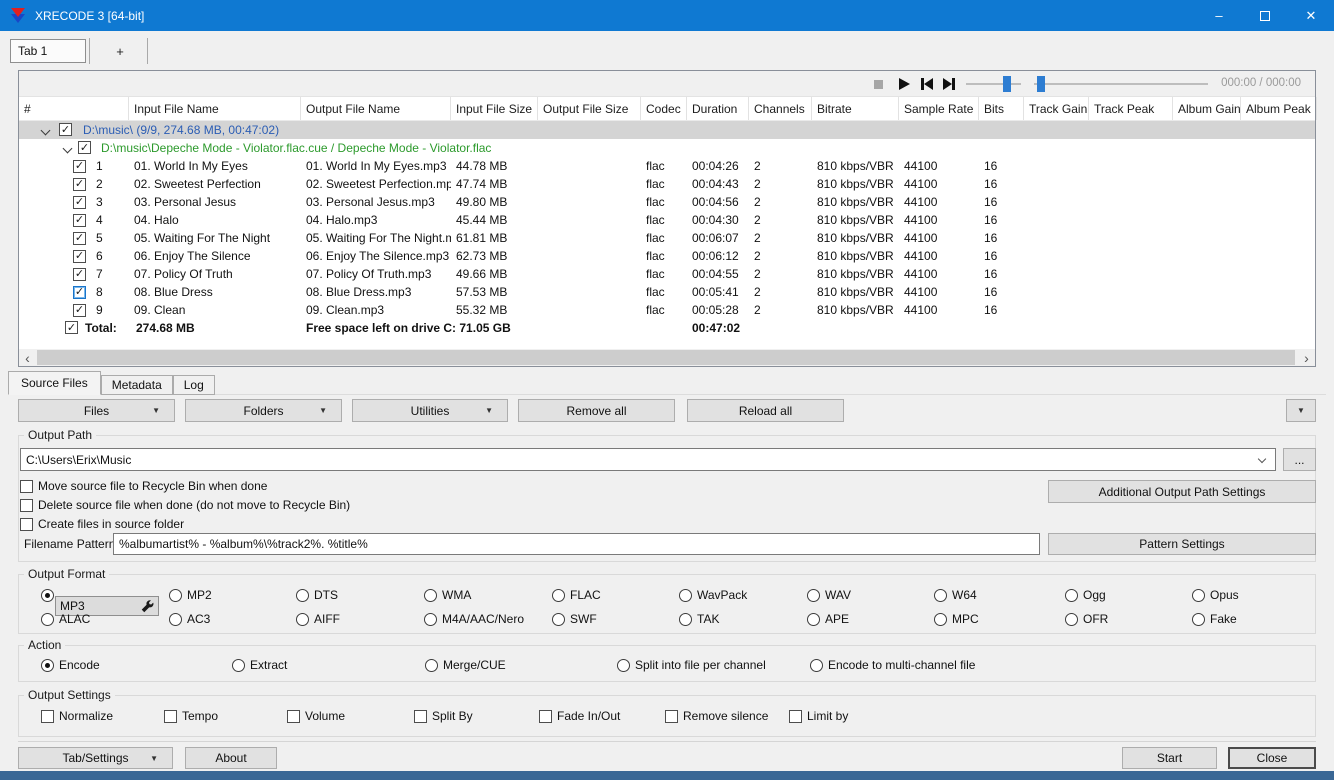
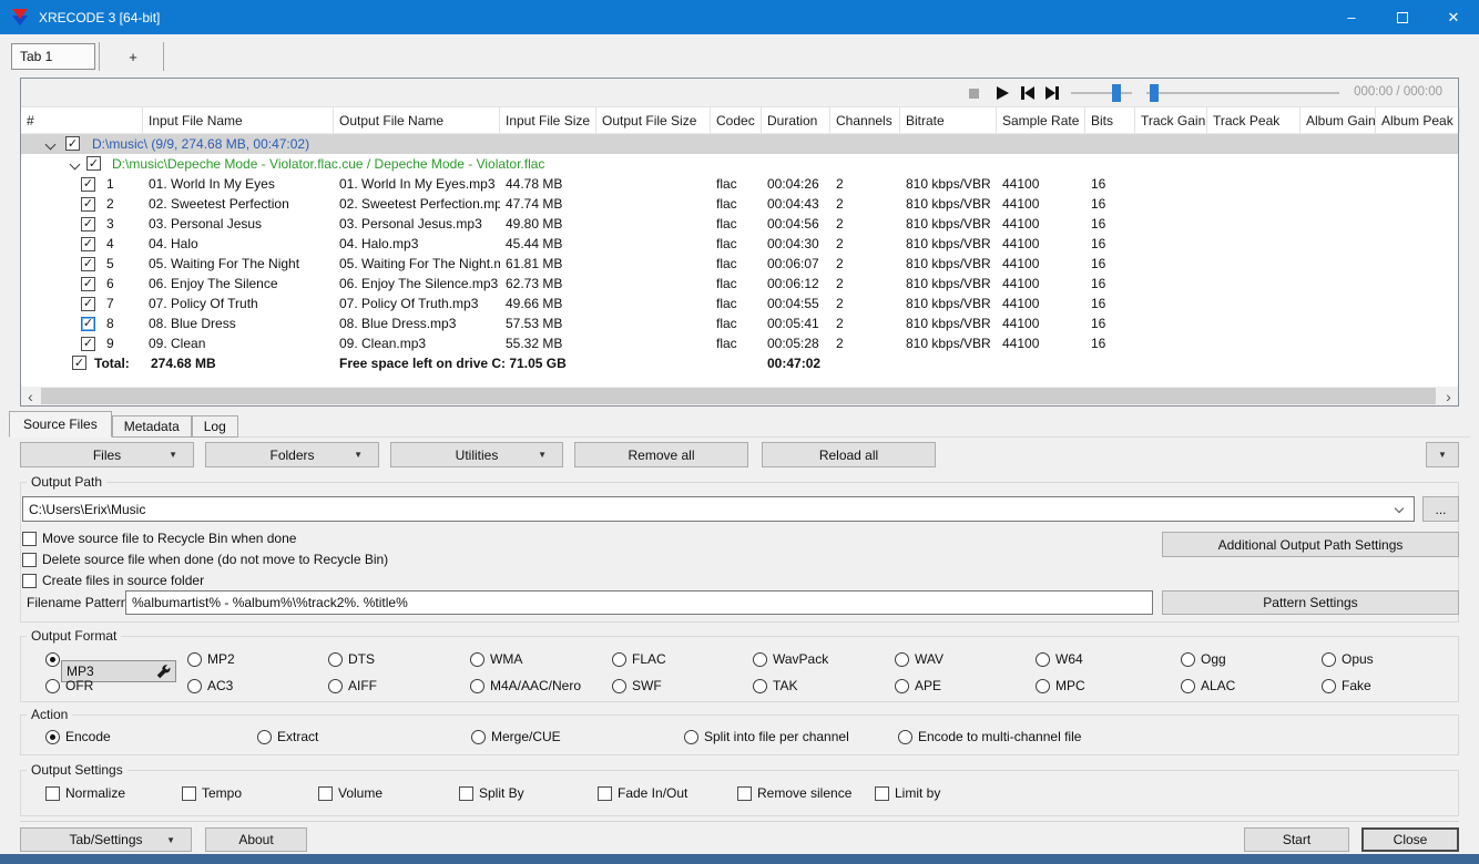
  XRECODE 3 [64-bit]
  –
  ✕
  Tab 1
  +
  000:00 / 000:00
  #
  Input File Name
  Output File Name
  Input File Size
  Output File Size
  Codec
  Duration
  Channels
  Bitrate
  Sample Rate
  Bits
  Track Gain
  Track Peak
  Album Gain
  Album Peak
  ✓
  D:\music\ (9/9, 274.68 MB, 00:47:02)
  ✓
  D:\music\Depeche Mode - Violator.flac.cue / Depeche Mode - Violator.flac
  ✓
  1
  01. World In My Eyes
  01. World In My Eyes.mp3
  44.78 MB
  flac
  00:04:26
  2
  810 kbps/VBR
  44100
  16
  ✓
  2
  02. Sweetest Perfection
  02. Sweetest Perfection.mp
  47.74 MB
  flac
  00:04:43
  2
  810 kbps/VBR
  44100
  16
  ✓
  3
  03. Personal Jesus
  03. Personal Jesus.mp3
  49.80 MB
  flac
  00:04:56
  2
  810 kbps/VBR
  44100
  16
  ✓
  4
  04. Halo
  04. Halo.mp3
  45.44 MB
  flac
  00:04:30
  2
  810 kbps/VBR
  44100
  16
  ✓
  5
  05. Waiting For The Night
  05. Waiting For The Night.m
  61.81 MB
  flac
  00:06:07
  2
  810 kbps/VBR
  44100
  16
  ✓
  6
  06. Enjoy The Silence
  06. Enjoy The Silence.mp3
  62.73 MB
  flac
  00:06:12
  2
  810 kbps/VBR
  44100
  16
  ✓
  7
  07. Policy Of Truth
  07. Policy Of Truth.mp3
  49.66 MB
  flac
  00:04:55
  2
  810 kbps/VBR
  44100
  16
  ✓
  8
  08. Blue Dress
  08. Blue Dress.mp3
  57.53 MB
  flac
  00:05:41
  2
  810 kbps/VBR
  44100
  16
  ✓
  9
  09. Clean
  09. Clean.mp3
  55.32 MB
  flac
  00:05:28
  2
  810 kbps/VBR
  44100
  16
  ✓
  Total:
  274.68 MB
  Free space left on drive C: 71.05 GB
  00:47:02
  ‹
  ›
  Source Files
  Metadata
  Log
  Files
  ▼
  Folders
  ▼
  Utilities
  ▼
  Remove all
  Reload all
  ▼
  Output Path
  C:\Users\Erix\Music
  ...
  Move source file to Recycle Bin when done
  Delete source file when done (do not move to Recycle Bin)
  Create files in source folder
  Additional Output Path Settings
  Filename Patter
  %albumartist% - %album%\%track2%. %title%
  Pattern Settings
  Output Format
  MP3
  MP2
  DTS
  WMA
  FLAC
  WavPack
  WAV
  W64
  Ogg
  Opus
- ALAC
+ OFR
  AC3
  AIFF
  M4A/AAC/Nero
  SWF
  TAK
  APE
  MPC
- OFR
+ ALAC
  Fake
  Action
  Encode
  Extract
  Merge/CUE
  Split into file per channel
  Encode to multi-channel file
  Output Settings
  Normalize
  Tempo
  Volume
  Split By
  Fade In/Out
  Remove silence
  Limit by
  Tab/Settings
  ▼
  About
  Start
  Close
